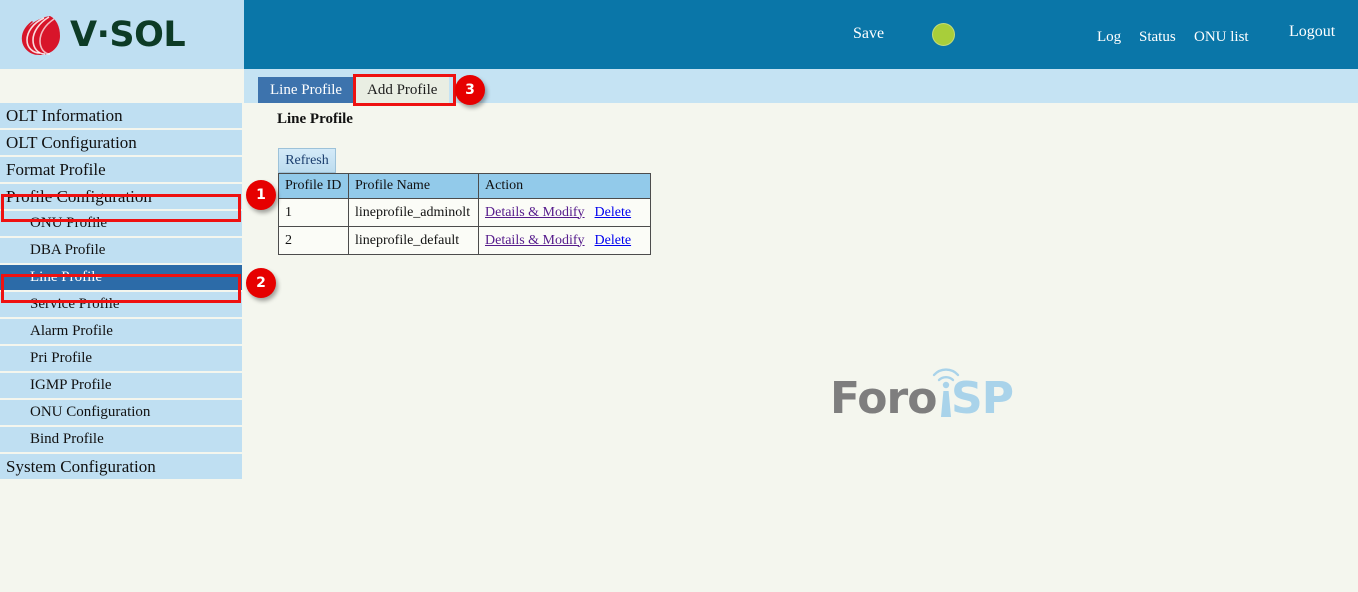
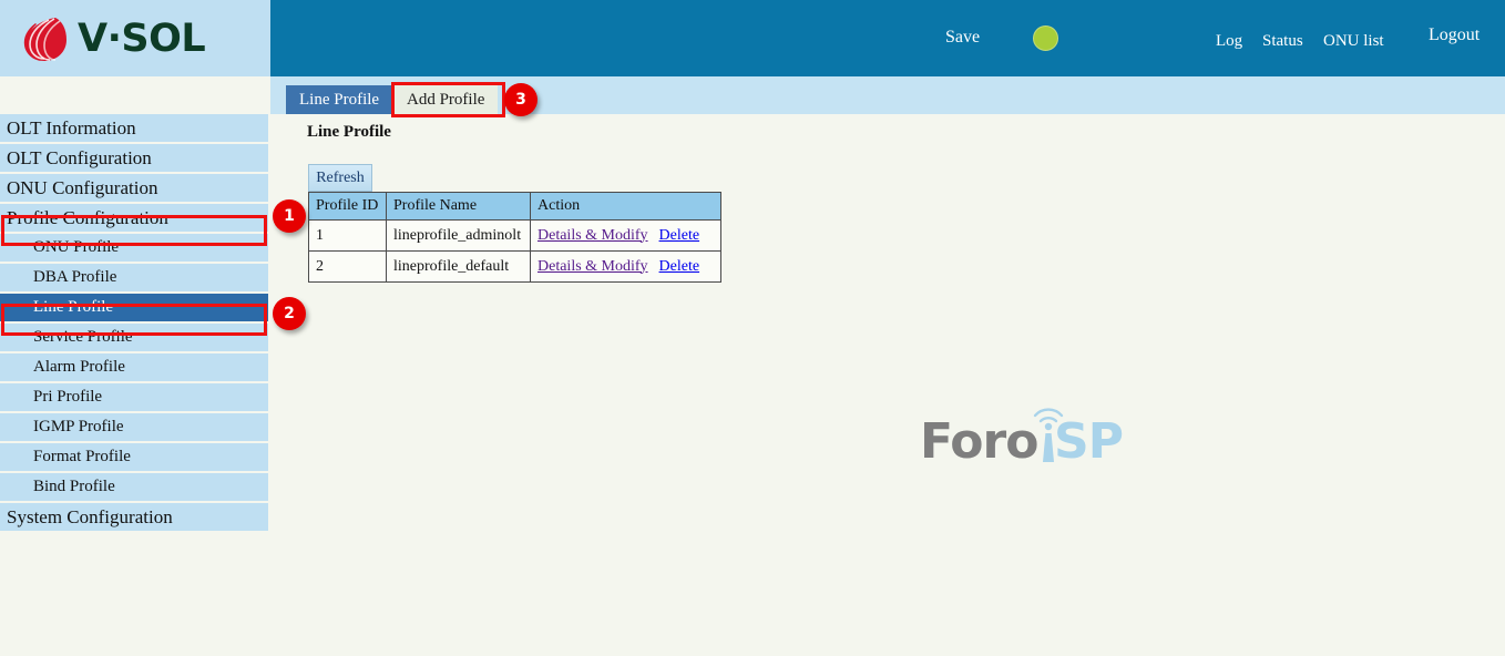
  V·SOL
  Save
  Log
  Status
  ONU list
  Logout
  Line Profile
  Add Profile
  OLT Information
  OLT Configuration
- Format Profile
+ ONU Configuration
  Profile Configuration
  ONU Profile
  DBA Profile
  Line Profile
  Service Profile
  Alarm Profile
  Pri Profile
  IGMP Profile
- ONU Configuration
+ Format Profile
  Bind Profile
  System Configuration
  Line Profile
  Refresh
  Profile ID	Profile Name	Action
  1	lineprofile_adminolt	Details & Modify Delete
  2	lineprofile_default	Details & Modify Delete
  Foro
  SP
  1
  2
  3
